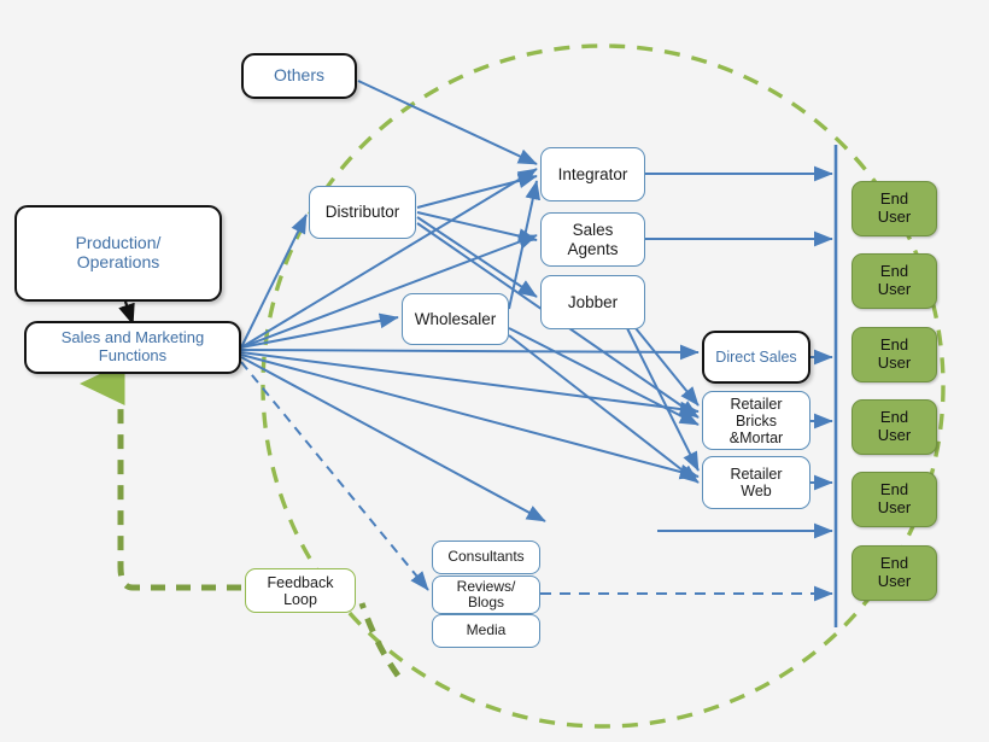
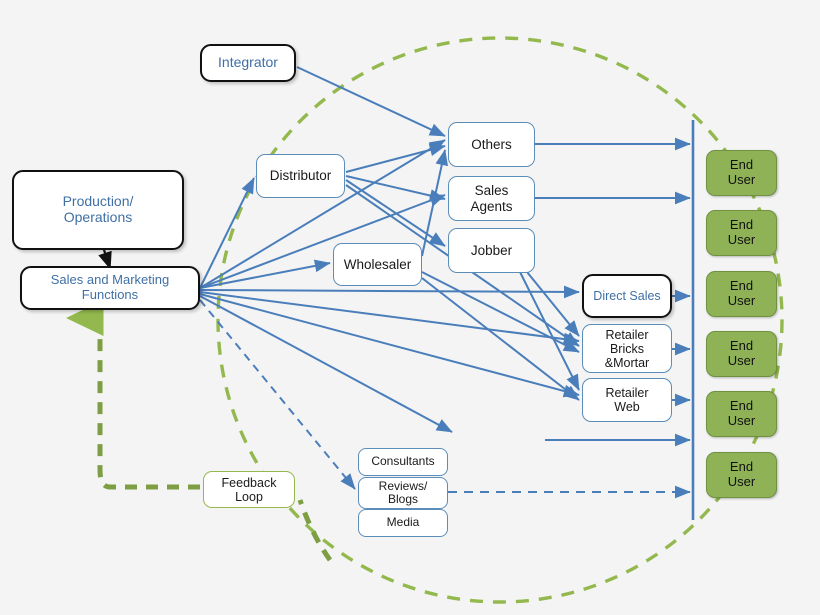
  Production/
  Operations
  Sales and Marketing
  Functions
- Others
+ Integrator
  Distributor
- Integrator
+ Others
  Sales
  Agents
  Jobber
  Wholesaler
  Direct Sales
  Retailer
  Bricks
  &Mortar
  Retailer
  Web
  Consultants
  Reviews/
  Blogs
  Media
  Feedback
  Loop
  End
  User
  End
  User
  End
  User
  End
  User
  End
  User
  End
  User
